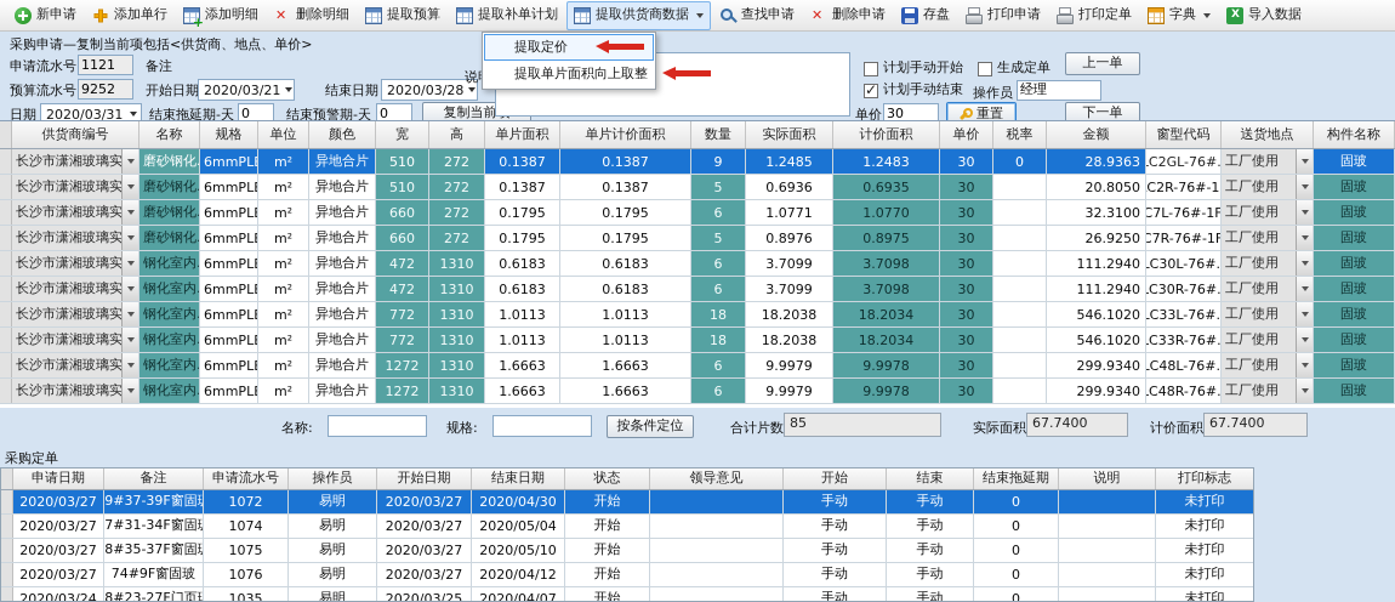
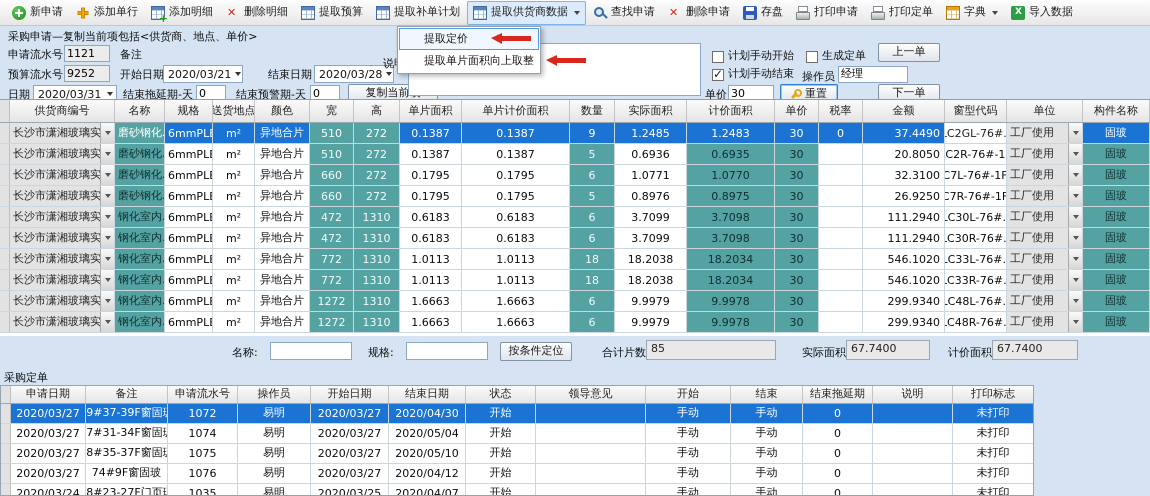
  新申请
  添加单行
  添加明细
  删除明细
  提取预算
  提取补单计划
  提取供货商数据
  查找申请
  删除申请
  存盘
  打印申请
  打印定单
  字典
  导入数据
  采购申请—复制当前项包括<供货商、地点、单价>
  申请流水号
  1121
  备注
  预算流水号
  9252
  开始日期
  2020/03/21
  结束日期
  2020/03/28
  日期
  2020/03/31
  结束拖延期-天
  0
  结束预警期-天
  0
  复制当前
  计划手动开始
  生成定单
  上一单
  计划手动结束
  操作员
  经理
  单价
  30
  重置
  下一单
  供货商编号
  名称
  规格
- 单位
+ 送货地点
  颜色
  宽
  高
  单片面积
  单片计价面积
  数量
  实际面积
  计价面积
  单价
  税率
  金额
  窗型代码
- 送货地点
+ 单位
  构件名称
  长沙市潇湘玻璃实
  磨砂钢化.
  m²
  异地合片
  510
  272
  0.1387
  0.1387
  9
  1.2485
  1.2483
  30
  0
- 28.9363
+ 37.4490
  C2GL-76#.
  工厂使用
  固玻
  长沙市潇湘玻璃实
  磨砂钢化.
  6mmPLE
  m²
  异地合片
  510
  272
  0.1387
  0.1387
  5
  0.6936
  0.6935
  30
  20.8050
  C2R-76#-1
  工厂使用
  固玻
  长沙市潇湘玻璃实
  磨砂钢化.
  6mmPLE
  m²
  异地合片
  660
  272
  0.1795
  0.1795
  6
  1.0771
  1.0770
  30
  32.3100
  C7L-76#-1F
  工厂使用
  固玻
  长沙市潇湘玻璃实
  磨砂钢化.
  6mmPLE
  m²
  异地合片
  660
  272
  0.1795
  0.1795
  5
  0.8976
  0.8975
  30
  26.9250
  C7R-76#-1F
  工厂使用
  固玻
  长沙市潇湘玻璃实
  钢化室内.
  6mmPLE
  m²
  异地合片
  472
  1310
  0.6183
  0.6183
  6
  3.7099
  3.7098
  30
  111.2940
  LC30L-76#.
  工厂使用
  固玻
  长沙市潇湘玻璃实
  钢化室内.
  6mmPLE
  m²
  异地合片
  472
  1310
  0.6183
  0.6183
  6
  3.7099
  3.7098
  30
  111.2940
  C30R-76#.
  工厂使用
  固玻
  长沙市潇湘玻璃实
  钢化室内.
  6mmPLE
  m²
  异地合片
  772
  1310
  1.0113
  1.0113
  18
  18.2038
  18.2034
  30
  546.1020
  LC33L-76#.
  工厂使用
  固玻
  长沙市潇湘玻璃实
  钢化室内.
  6mmPLE
  m²
  异地合片
  772
  1310
  1.0113
  1.0113
  18
  18.2038
  18.2034
  30
  546.1020
  C33R-76#.
  工厂使用
  固玻
  长沙市潇湘玻璃实
  钢化室内.
  6mmPLE
  m²
  异地合片
  1272
  1310
  1.6663
  1.6663
  6
  9.9979
  9.9978
  30
  299.9340
  LC48L-76#.
  工厂使用
  固玻
  长沙市潇湘玻璃实
  钢化室内.
  6mmPLE
  m²
  异地合片
  1272
  1310
  1.6663
  1.6663
  6
  9.9979
  9.9978
  30
  299.9340
  C48R-76#.
  工厂使用
  固玻
  名称:
  规格:
  按条件定位
  合计片数
  85
  实际面积
  67.7400
  计价面积
  67.7400
  采购定单
  申请日期
  备注
  申请流水号
  操作员
  开始日期
  结束日期
  状态
  领导意见
  开始
  结束
  结束拖延期
  说明
  打印标志
  2020/03/27
  9#37-39F窗固
  1072
  易明
  2020/03/27
  2020/04/30
  开始
  手动
  手动
  0
  未打印
  2020/03/27
  7#31-34F窗固
  1074
  易明
  2020/03/27
  2020/05/04
  开始
  手动
  手动
  0
  未打印
  2020/03/27
  8#35-37F窗固
  1075
  易明
  2020/03/27
  2020/05/10
  开始
  手动
  手动
  0
  未打印
  2020/03/27
  74#9F窗固玻
  1076
  易明
  2020/03/27
  2020/04/12
  开始
  手动
  手动
  0
  未打印
  2020/03/24
  8#23-27F门页
  1035
  易明
  2020/03/25
  2020/04/07
  开始
  手动
  手动
  0
  未打印
  提取定价
  提取单片面积向上取整
